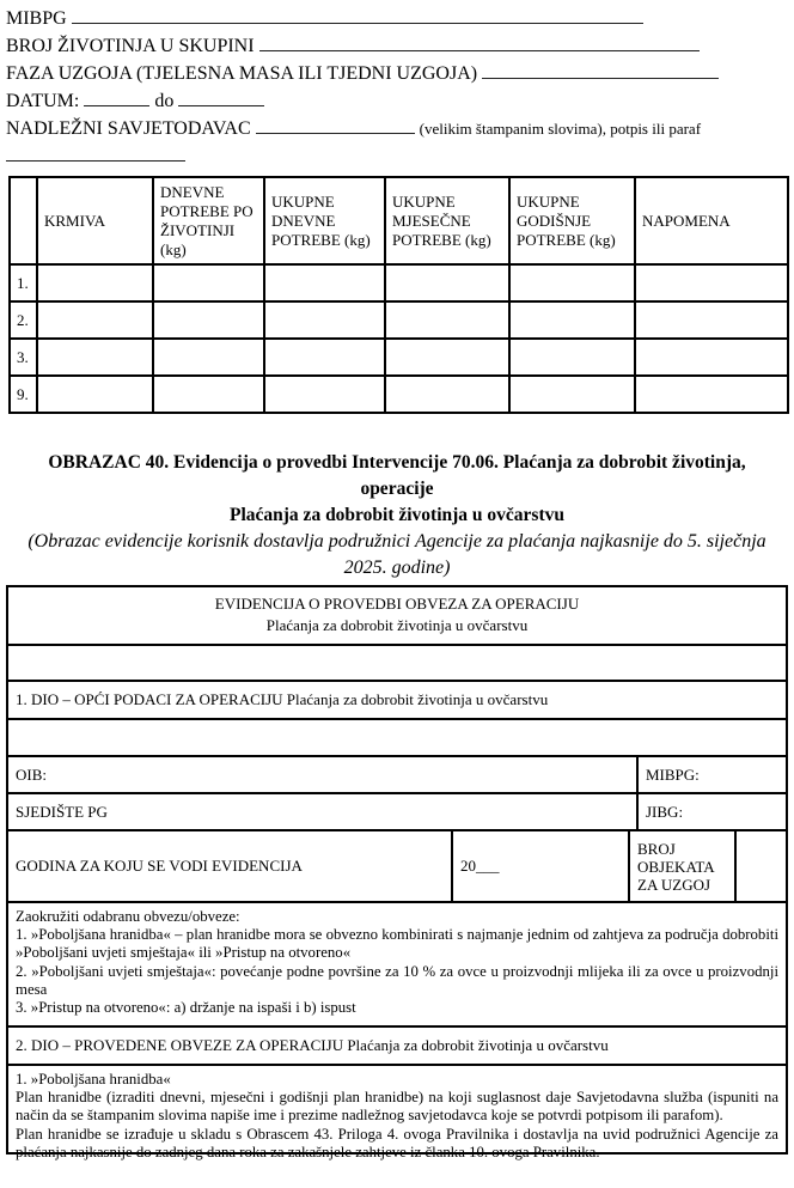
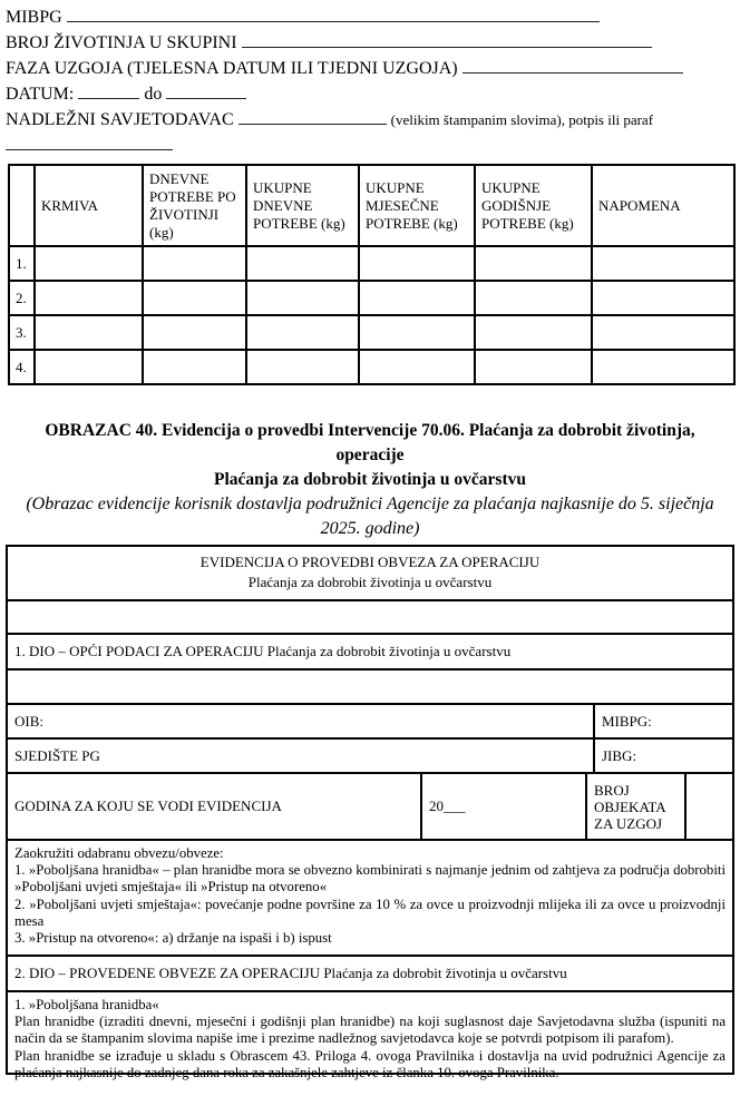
  MIBPG
  BROJ ŽIVOTINJA U SKUPINI
- FAZA UZGOJA (TJELESNA MASA ILI TJEDNI UZGOJA)
+ FAZA UZGOJA (TJELESNA DATUM ILI TJEDNI UZGOJA)
  DATUM: do
  NADLEŽNI SAVJETODAVAC (velikim štampanim slovima), potpis ili paraf
  	KRMIVA	DNEVNE POTREBE PO ŽIVOTINJI (kg)	UKUPNE DNEVNE POTREBE (kg)	UKUPNE MJESEČNE POTREBE (kg)	UKUPNE GODIŠNJE POTREBE (kg)	NAPOMENA
  1.
  2.
  3.
- 9.
+ 4.
  OBRAZAC 40. Evidencija o provedbi Intervencije 70.06. Plaćanja za dobrobit životinja,
  operacije
  Plaćanja za dobrobit životinja u ovčarstvu
  (Obrazac evidencije korisnik dostavlja podružnici Agencije za plaćanja najkasnije do 5. siječnja
  2025. godine)
  EVIDENCIJA O PROVEDBI OBVEZA ZA OPERACIJU
  Plaćanja za dobrobit životinja u ovčarstvu
  1. DIO – OPĆI PODACI ZA OPERACIJU Plaćanja za dobrobit životinja u ovčarstvu
  OIB:
  MIBPG:
  SJEDIŠTE PG
  JIBG:
  GODINA ZA KOJU SE VODI EVIDENCIJA
  20___
  BROJ OBJEKATA ZA UZGOJ
  Zaokružiti odabranu obvezu/obveze:
  1. »Poboljšana hranidba« – plan hranidbe mora se obvezno kombinirati s najmanje jednim od zahtjeva za područja dobrobiti »Poboljšani uvjeti smještaja« ili »Pristup na otvoreno«
  2. »Poboljšani uvjeti smještaja«: povećanje podne površine za 10 % za ovce u proizvodnji mlijeka ili za ovce u proizvodnji mesa
  3. »Pristup na otvoreno«: a) držanje na ispaši i b) ispust
  2. DIO – PROVEDENE OBVEZE ZA OPERACIJU Plaćanja za dobrobit životinja u ovčarstvu
  1. »Poboljšana hranidba«
  Plan hranidbe (izraditi dnevni, mjesečni i godišnji plan hranidbe) na koji suglasnost daje Savjetodavna služba (ispuniti na način da se štampanim slovima napiše ime i prezime nadležnog savjetodavca koje se potvrdi potpisom ili parafom).
  Plan hranidbe se izrađuje u skladu s Obrascem 43. Priloga 4. ovoga Pravilnika i dostavlja na uvid podružnici Agencije za plaćanja najkasnije do zadnjeg dana roka za zakašnjele zahtjeve iz članka 10. ovoga Pravilnika.
